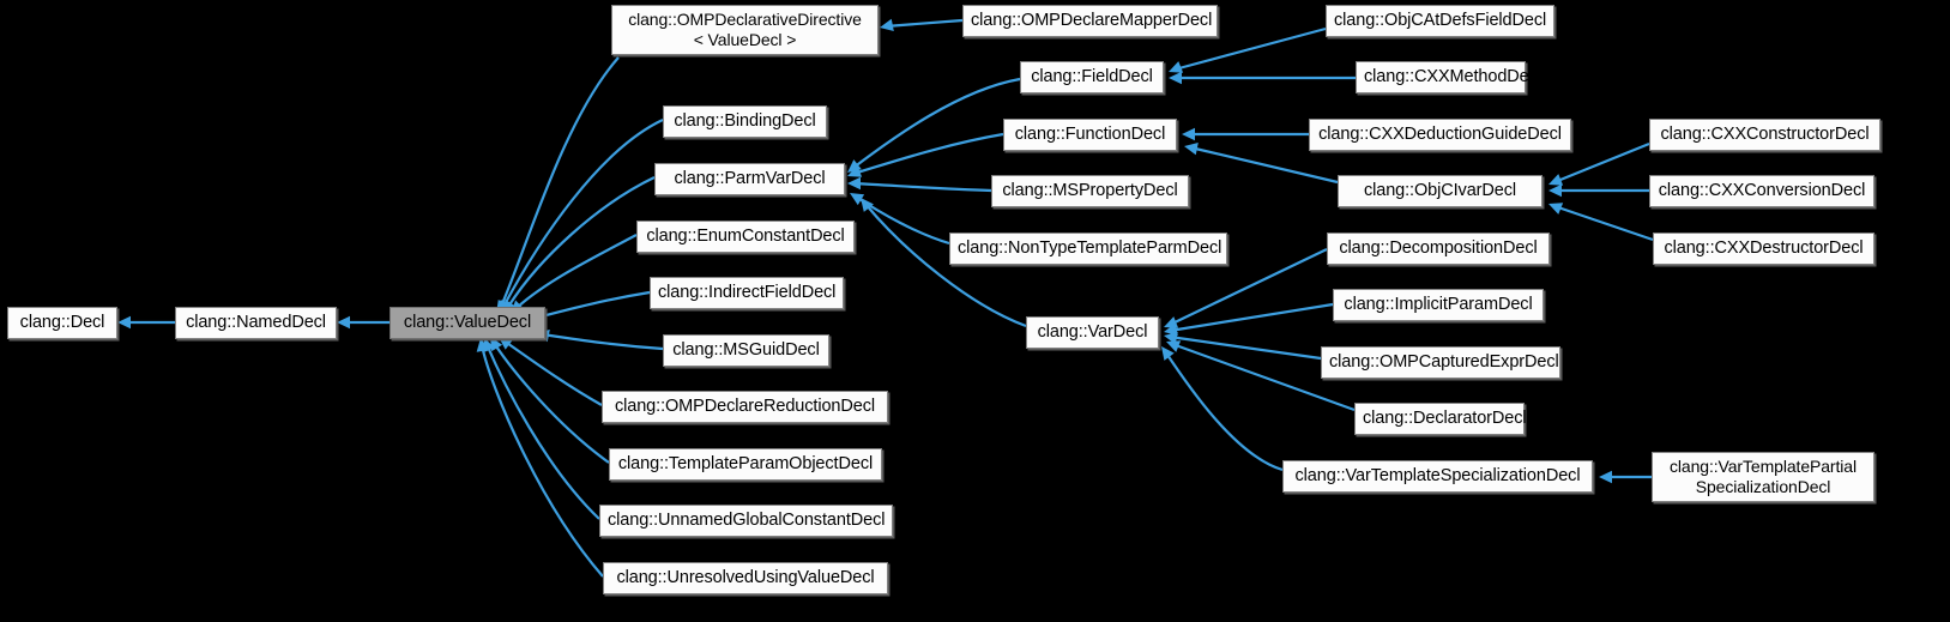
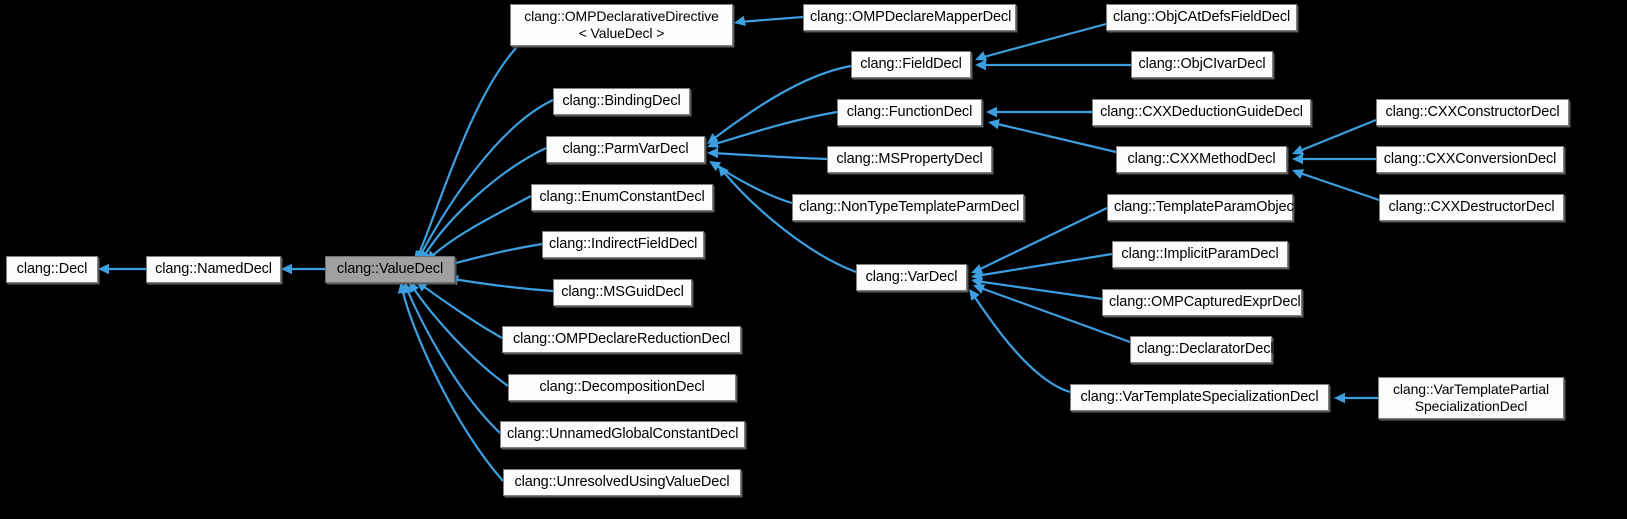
  clang::Decl
  clang::NamedDecl
  clang::ValueDecl
  clang::OMPDeclarativeDirective
  < ValueDecl >
  clang::BindingDecl
  clang::ParmVarDecl
  clang::EnumConstantDecl
  clang::IndirectFieldDecl
  clang::MSGuidDecl
  clang::OMPDeclareReductionDecl
- clang::TemplateParamObjectDecl
+ clang::DecompositionDecl
  clang::UnnamedGlobalConstantDecl
  clang::UnresolvedUsingValueDecl
  clang::OMPDeclareMapperDecl
  clang::FieldDecl
  clang::FunctionDecl
  clang::MSPropertyDecl
  clang::NonTypeTemplateParmDecl
  clang::VarDecl
  clang::ObjCAtDefsFieldDecl
- clang::CXXMethodDecl
+ clang::ObjCIvarDecl
  clang::CXXDeductionGuideDecl
- clang::ObjCIvarDecl
+ clang::CXXMethodDecl
- clang::DecompositionDecl
+ clang::TemplateParamObjectDecl
  clang::ImplicitParamDecl
  clang::OMPCapturedExprDecl
  clang::DeclaratorDecl
  clang::VarTemplateSpecializationDecl
  clang::CXXConstructorDecl
  clang::CXXConversionDecl
  clang::CXXDestructorDecl
  clang::VarTemplatePartial
  SpecializationDecl
